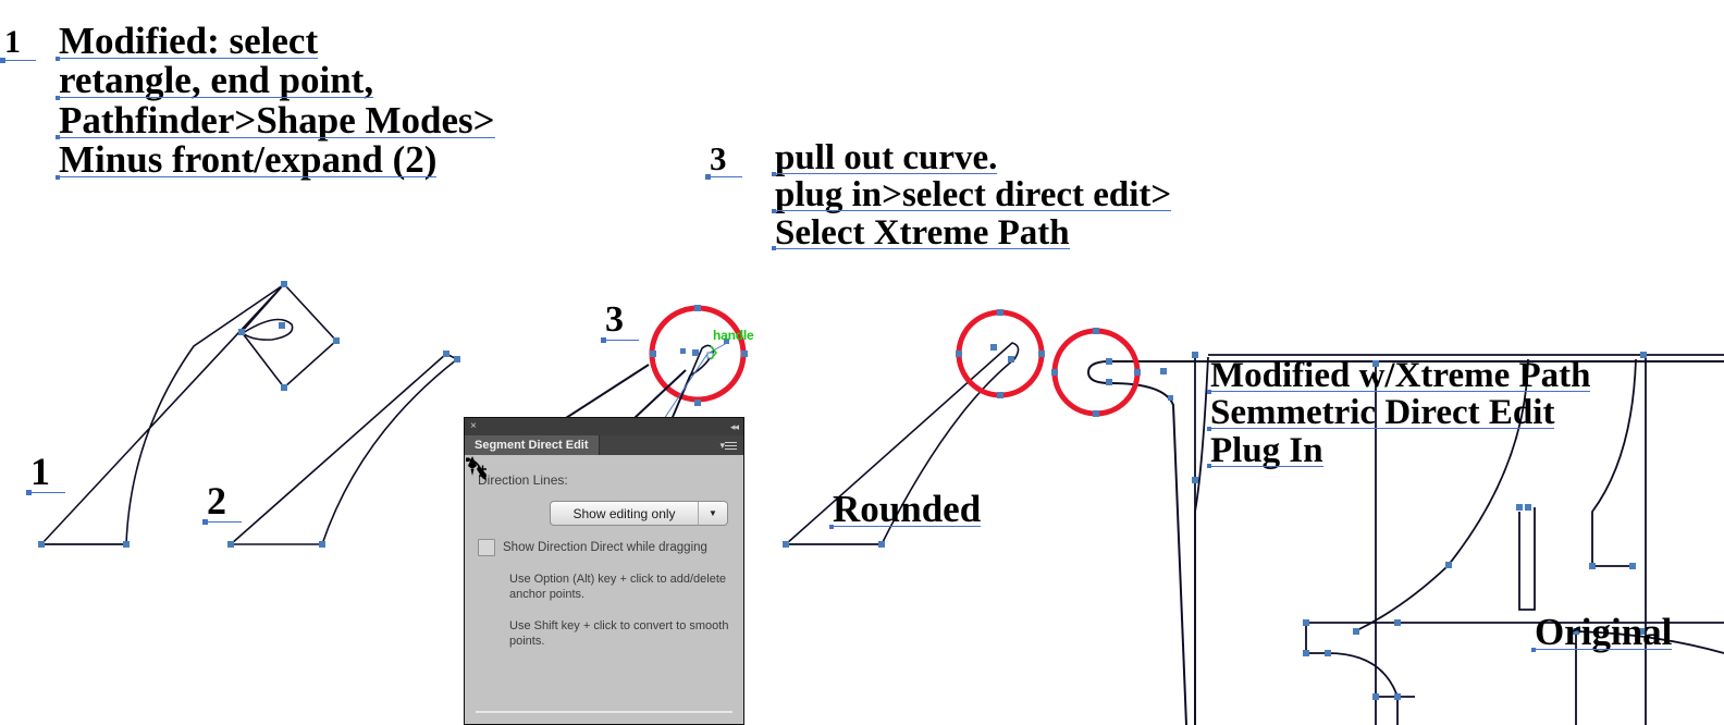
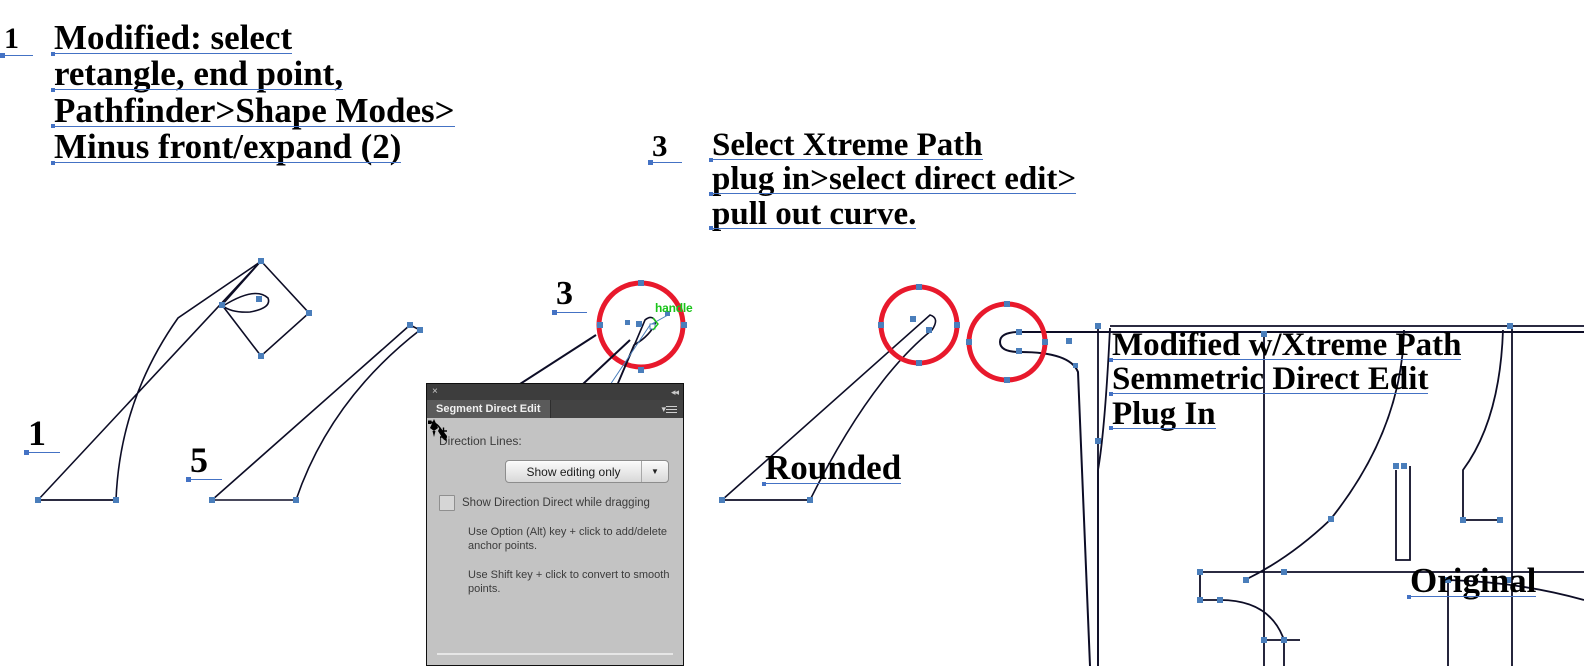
  1
  Modified: select
  retangle, end point,
  Pathfinder>Shape Modes>
  Minus front/expand (2)
  3
- pull out curve.
+ Select Xtreme Path
  plug in>select direct edit>
- Select Xtreme Path
+ pull out curve.
  Modified w/Xtreme Path
  Semmetric Direct Edit
  Plug In
  1
- 2
+ 5
  3
  Rounded
  Original
  handle
  ×
  ◂◂
  Segment Direct Edit
  ▾
  Direction Lines:
  Show editing only
  ▼
  Show Direction Direct while dragging
  Use Option (Alt) key + click to add/delete anchor points.
  Use Shift key + click to convert to smooth points.
